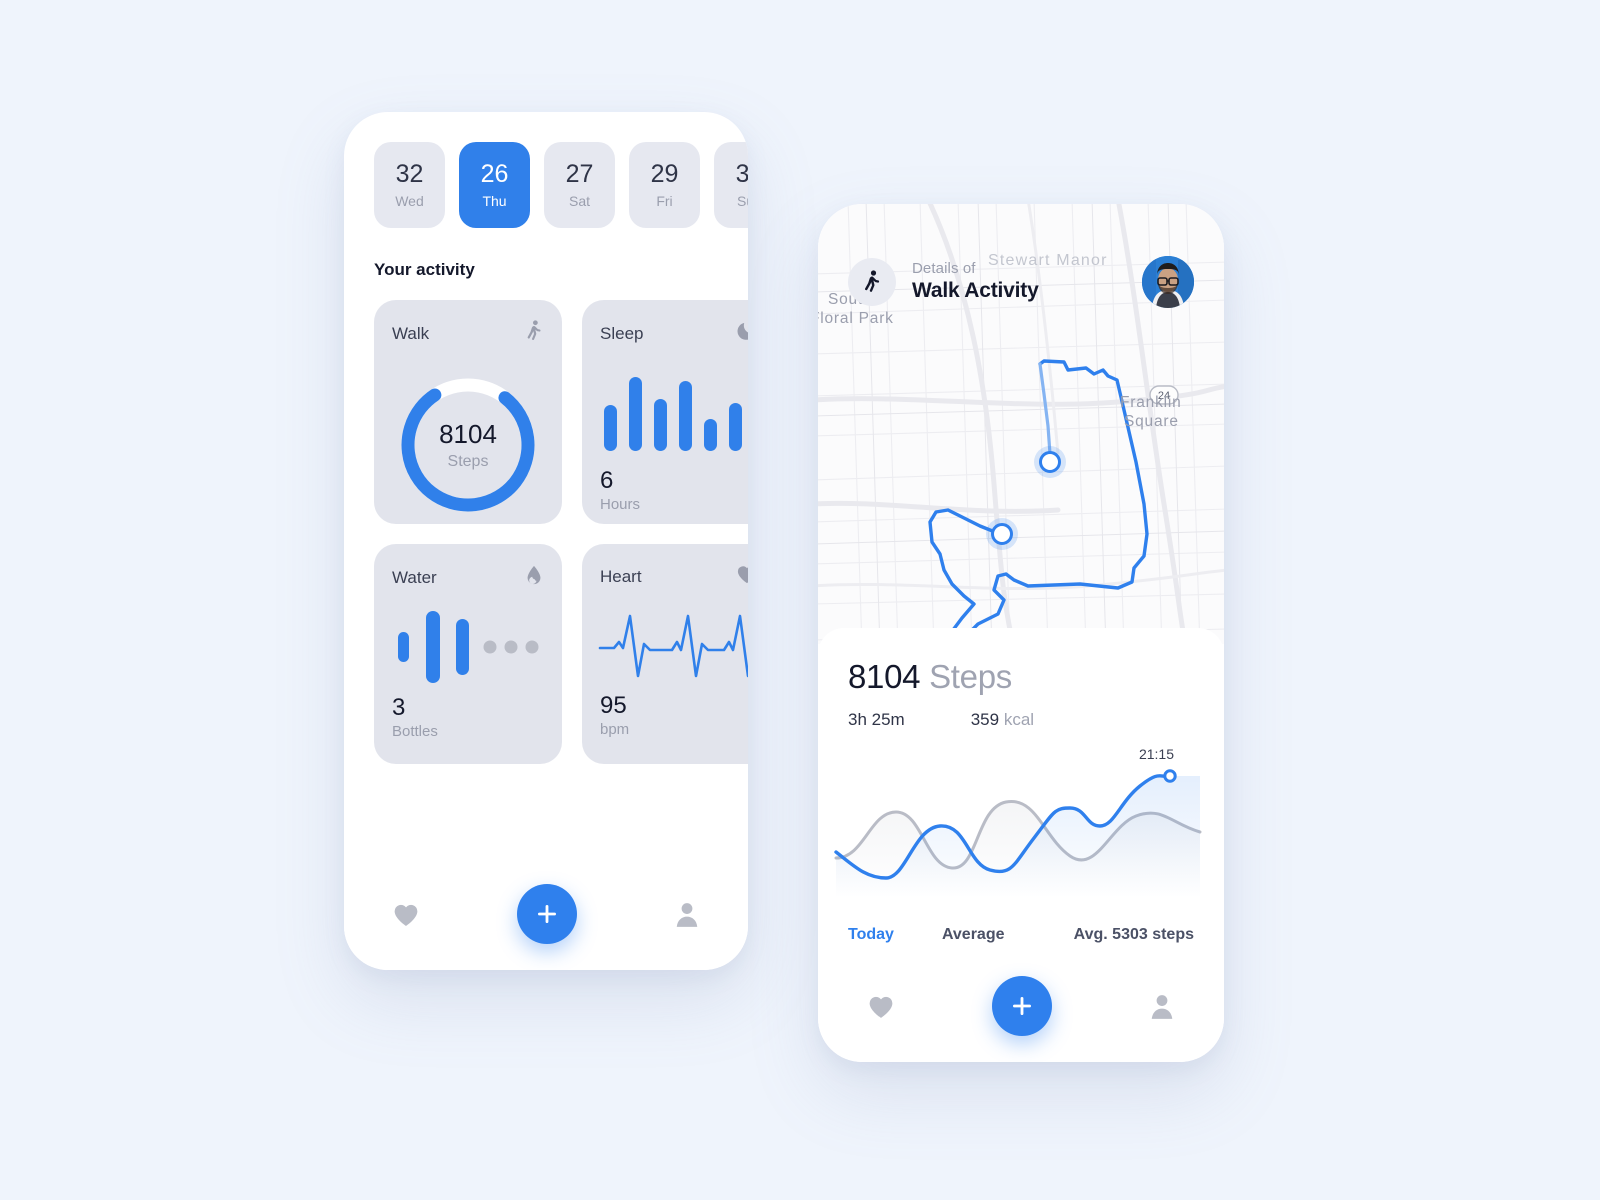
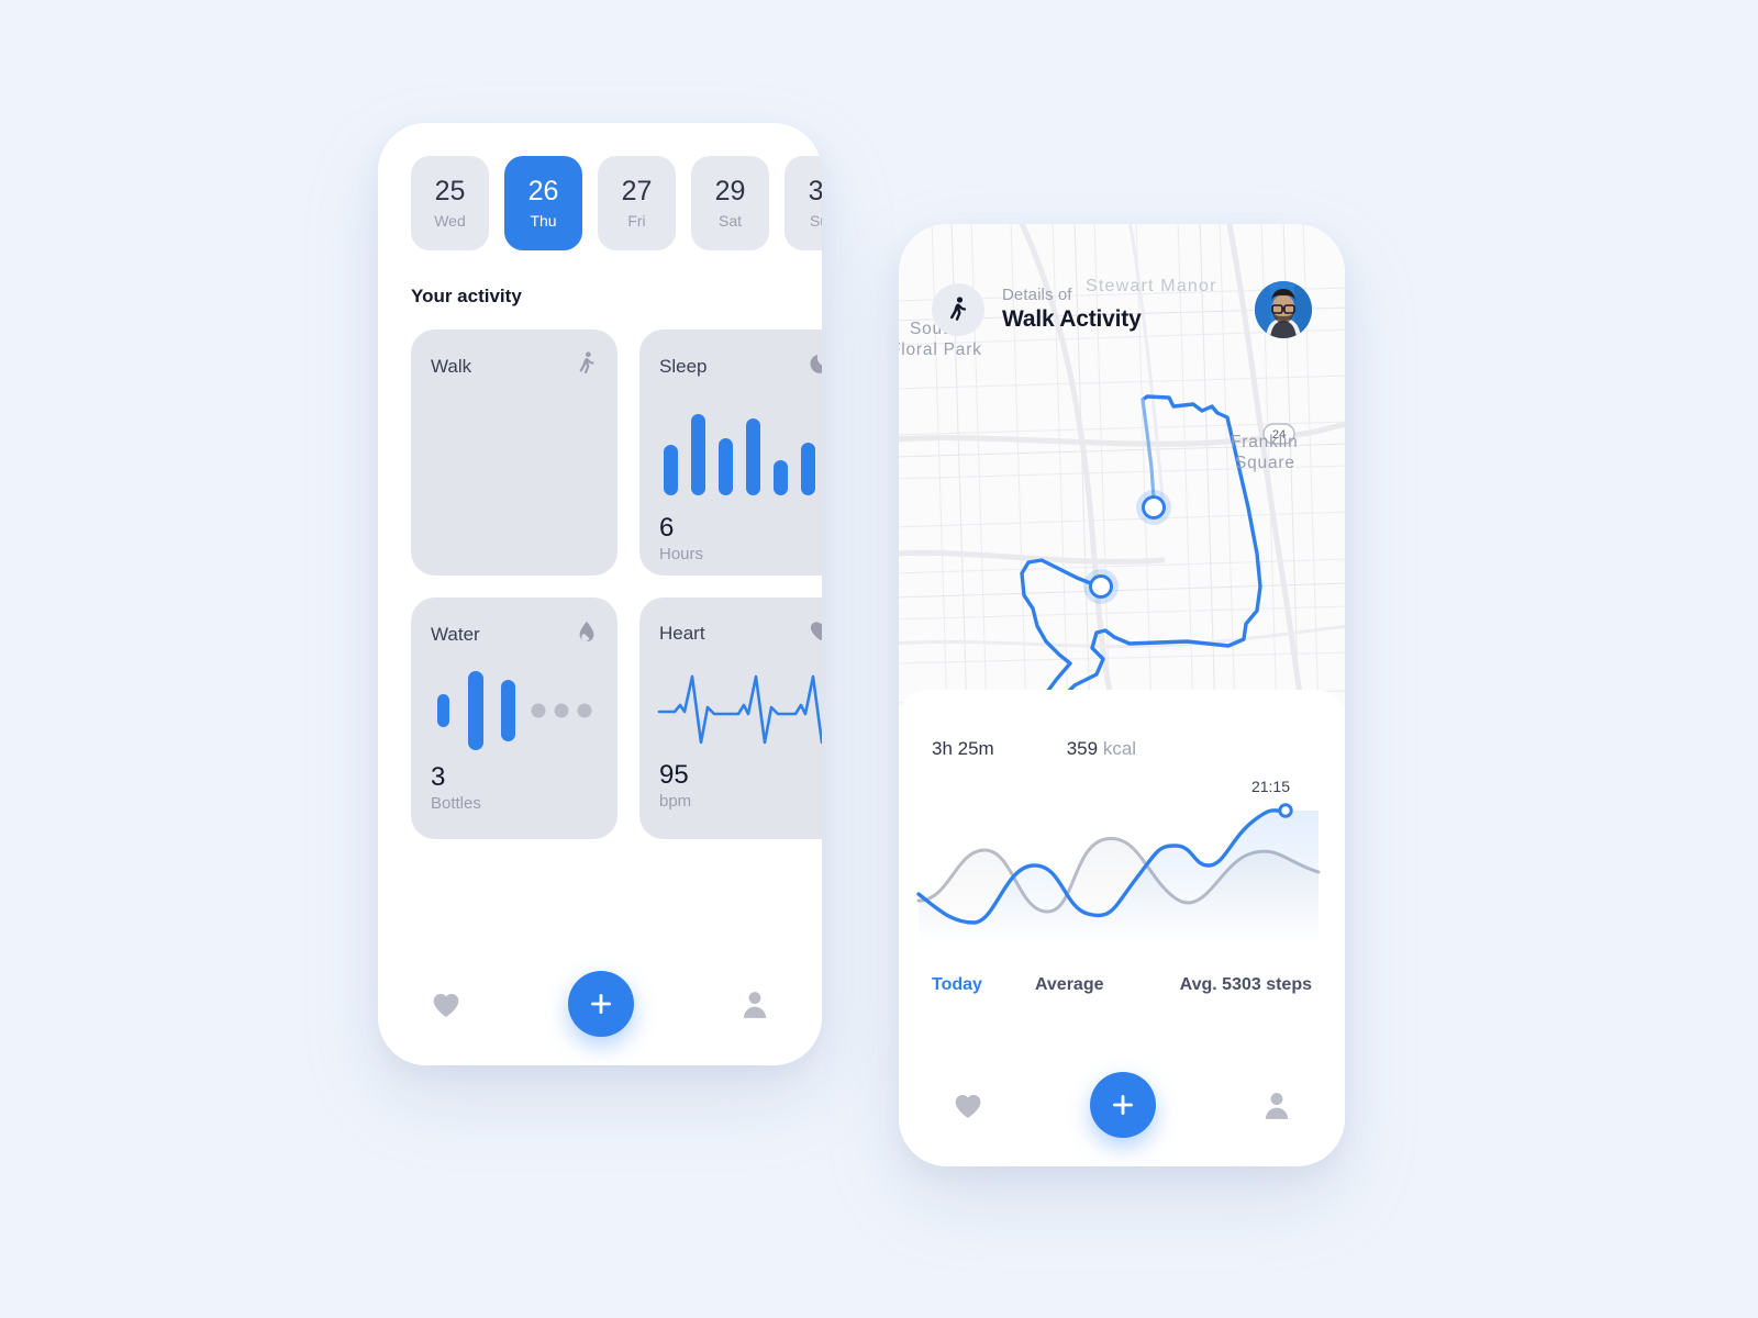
- 32
+ 25
  Wed
  26
  Thu
  27
- Sat
+ Fri
  29
- Fri
+ Sat
  Your activity
  Walk
- 8104
- Steps
  Sleep
  6
  Hours
  Water
  3
  Bottles
  Heart
  95
  bpm
  24
  Stewart Manor
  loral Park
  Franklin
  Square
  Details of
  Walk Activity
- 8104 Steps
  3h 25m
  359 kcal
  21:15
  Today
  Average
  Avg. 5303 steps
